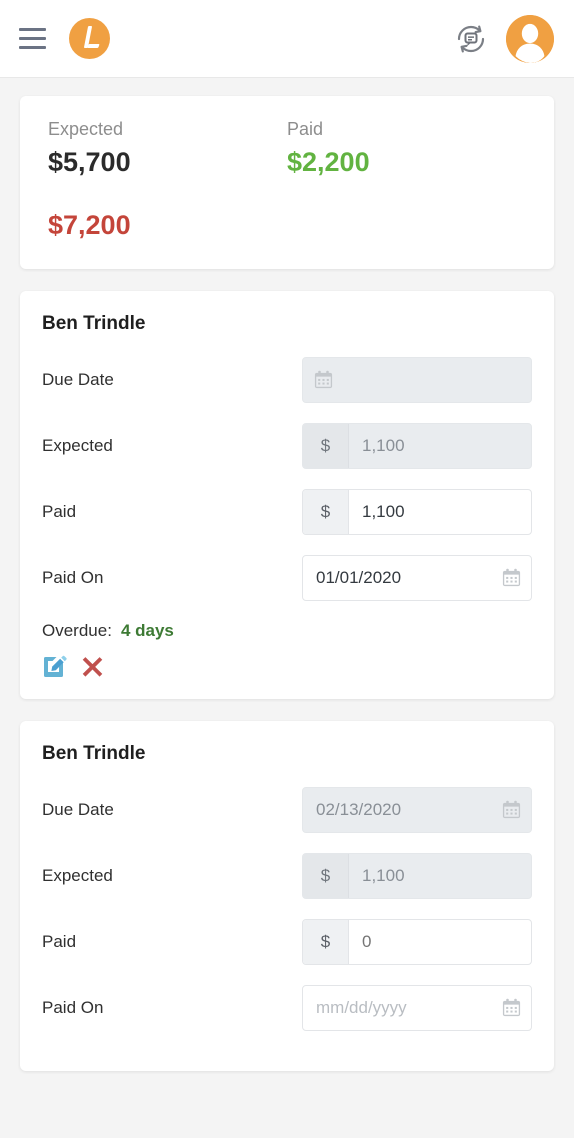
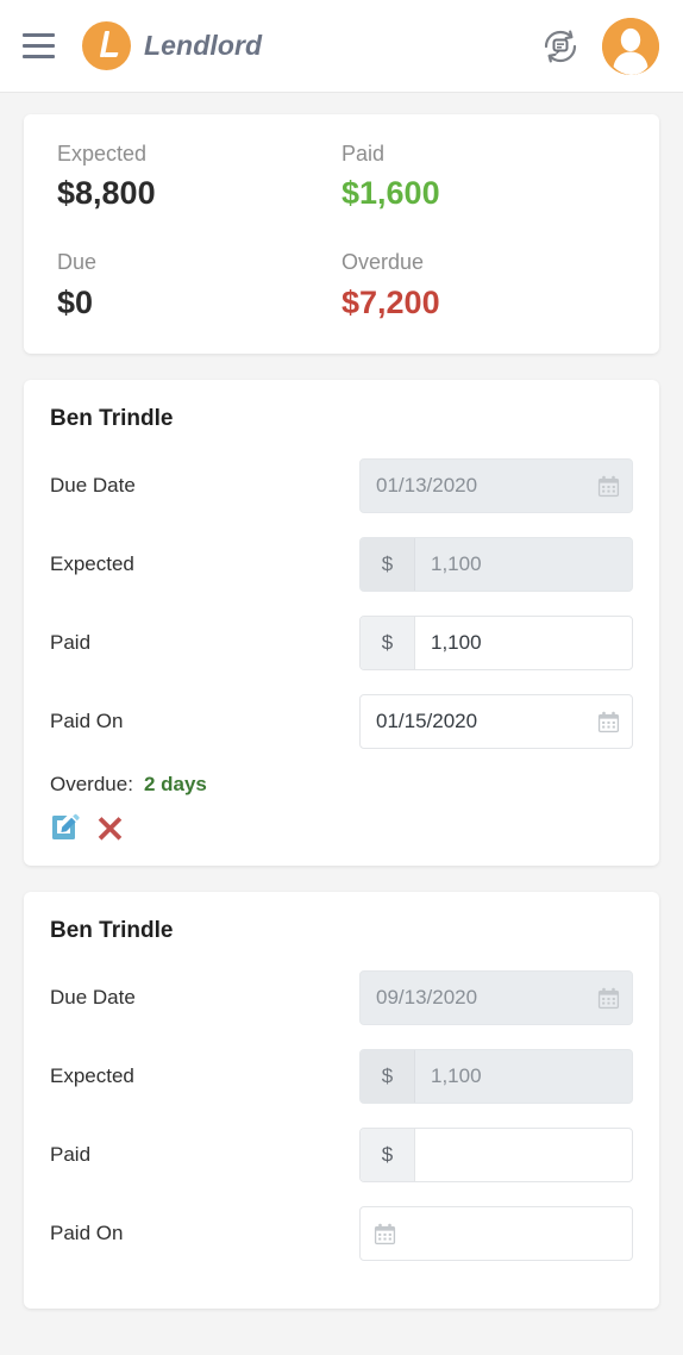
+ Lendlord
  Expected
- $5,700
+ $8,800
  Paid
- $2,200
+ $1,600
+ Due
+ $0
+ Overdue
  $7,200
  Ben Trindle
  Due Date
+ 01/13/2020
  Expected
  $
  1,100
  Paid
  $
  1,100
  Paid On
- 01/01/2020
+ 01/15/2020
- Overdue: 4 days
+ Overdue: 2 days
  Ben Trindle
  Due Date
- 02/13/2020
+ 09/13/2020
  Expected
  $
  1,100
  Paid
  $
- 0
  Paid On
- mm/dd/yyyy
